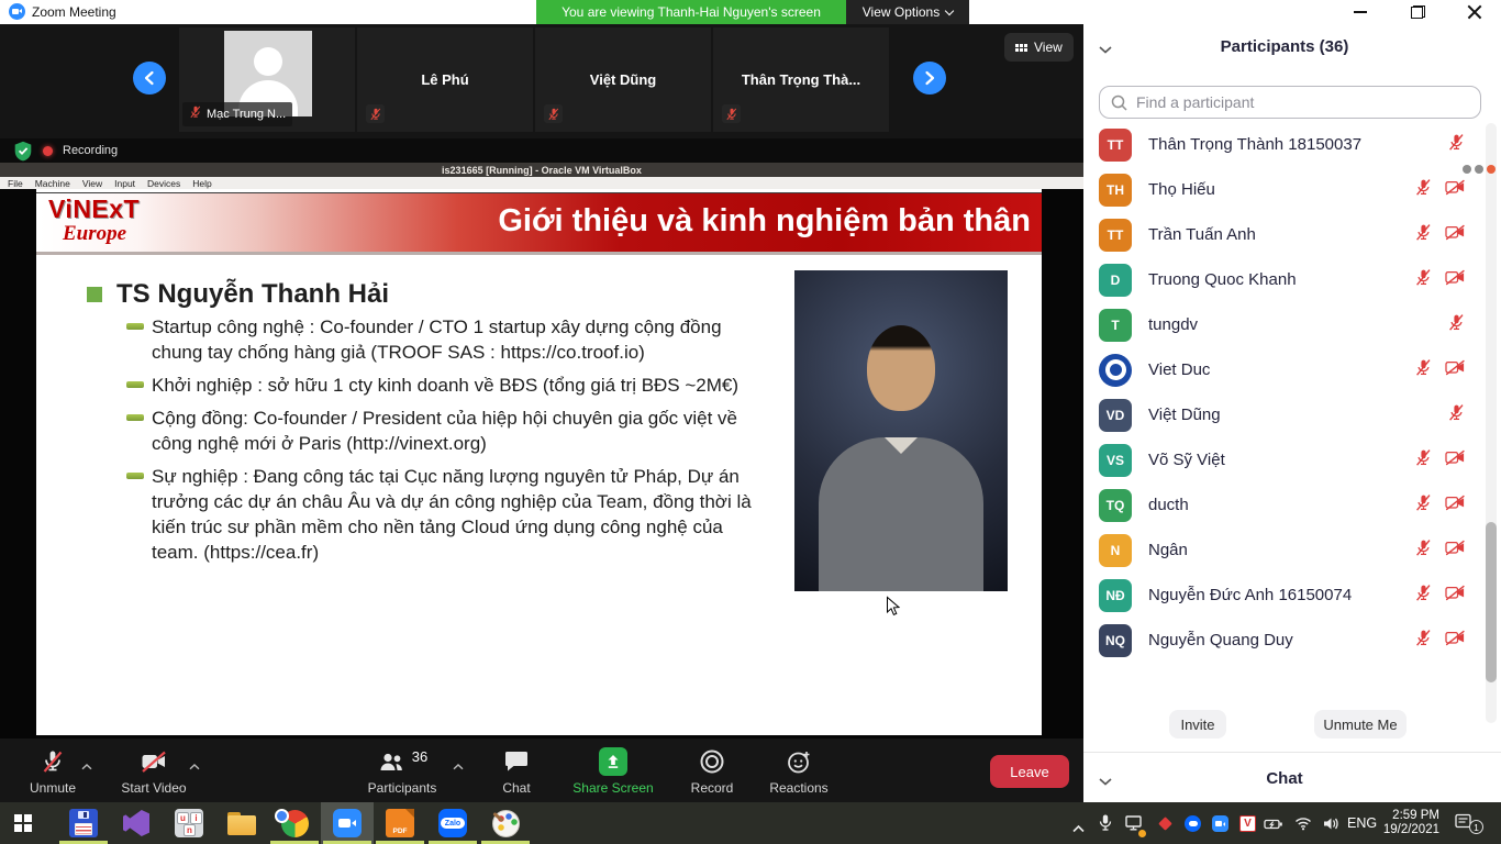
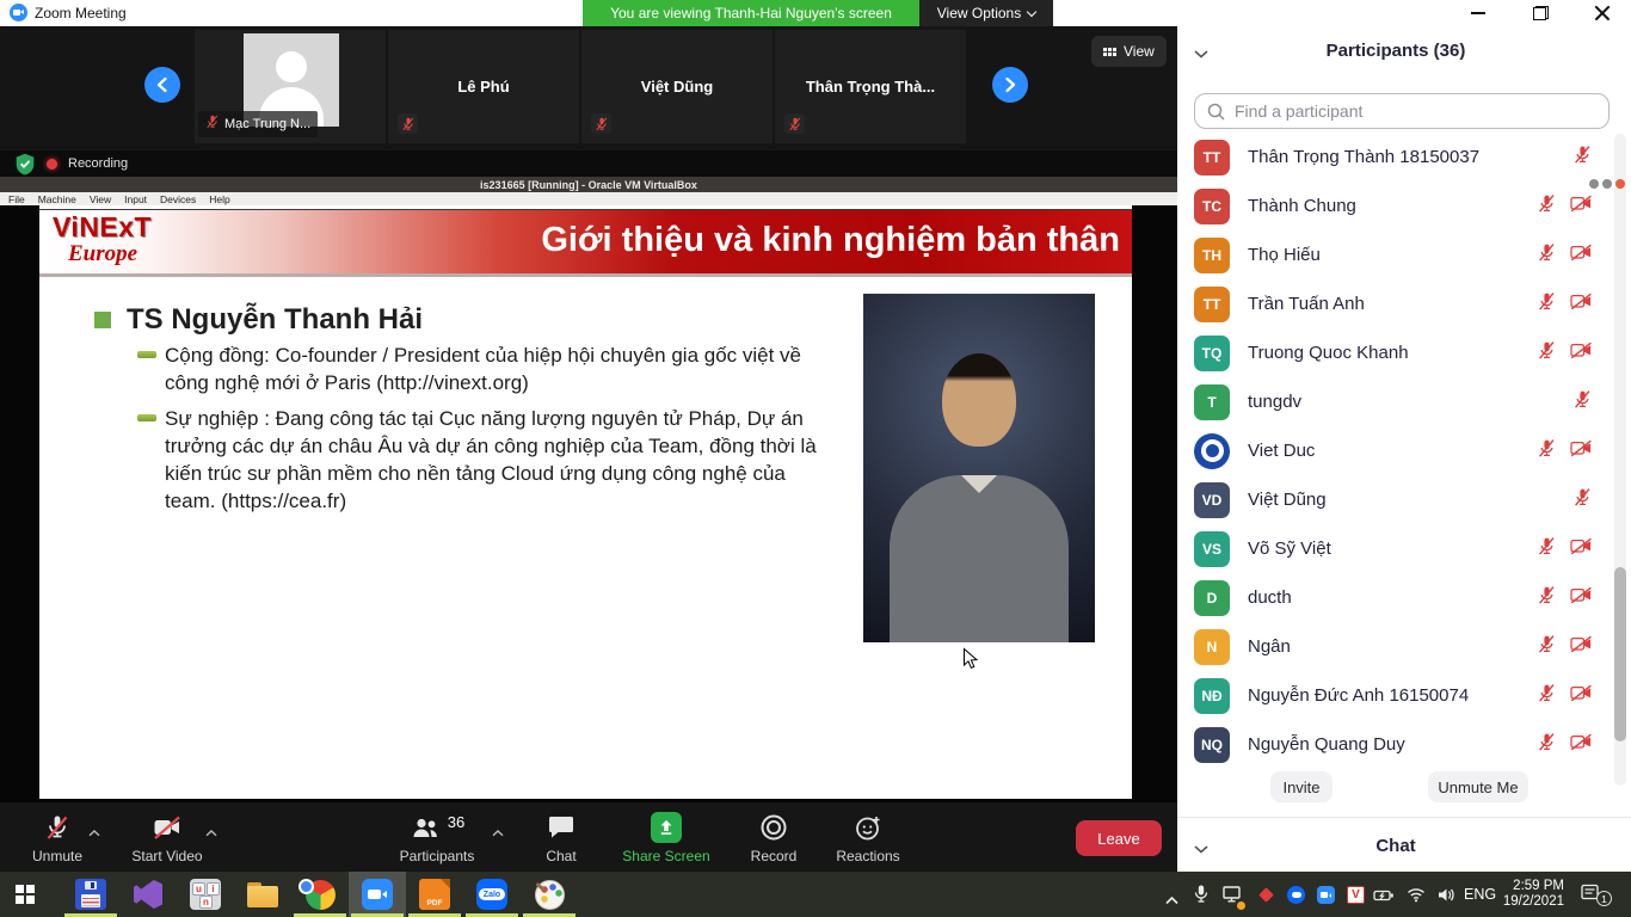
  Zoom Meeting
  You are viewing Thanh-Hai Nguyen's screen
  View Options
  Mạc Trung N...
  Lê Phú
  Việt Dũng
  Thân Trọng Thà...
  View
  Recording
  is231665 [Running] - Oracle VM VirtualBox
  File
  Machine
  View
  Input
  Devices
  Help
  ViNExT
  Europe
  Giới thiệu và kinh nghiệm bản thân
  TS Nguyễn Thanh Hải
- Startup công nghệ : Co-founder / CTO 1 startup xây dựng cộng đồng chung tay chống hàng giả (TROOF SAS : https://co.troof.io)
- Khởi nghiệp : sở hữu 1 cty kinh doanh về BĐS (tổng giá trị BĐS ~2M€)
  Cộng đồng: Co-founder / President của hiệp hội chuyên gia gốc việt về công nghệ mới ở Paris (http://vinext.org)
  Sự nghiệp : Đang công tác tại Cục năng lượng nguyên tử Pháp, Dự án trưởng các dự án châu Âu và dự án công nghiệp của Team, đồng thời là kiến trúc sư phần mềm cho nền tảng Cloud ứng dụng công nghệ của team. (https://cea.fr)
  Unmute
  Start Video
  36
  Participants
  Chat
  Share Screen
  Record
  Reactions
  Leave
  Participants (36)
  Find a participant
  TT
  Thân Trọng Thành 18150037
+ TC
+ Thành Chung
  TH
  Thọ Hiếu
  TT
  Trần Tuấn Anh
- D
+ TQ
  Truong Quoc Khanh
  T
  tungdv
  Viet Duc
  VD
  Việt Dũng
  VS
  Võ Sỹ Việt
- TQ
+ D
  ducth
  N
  Ngân
  NĐ
  Nguyễn Đức Anh 16150074
  NQ
  Nguyễn Quang Duy
  Invite
  Unmute Me
  Chat
  u
  i
  n
  V
  ENG
  2:59 PM
  19/2/2021
  1
